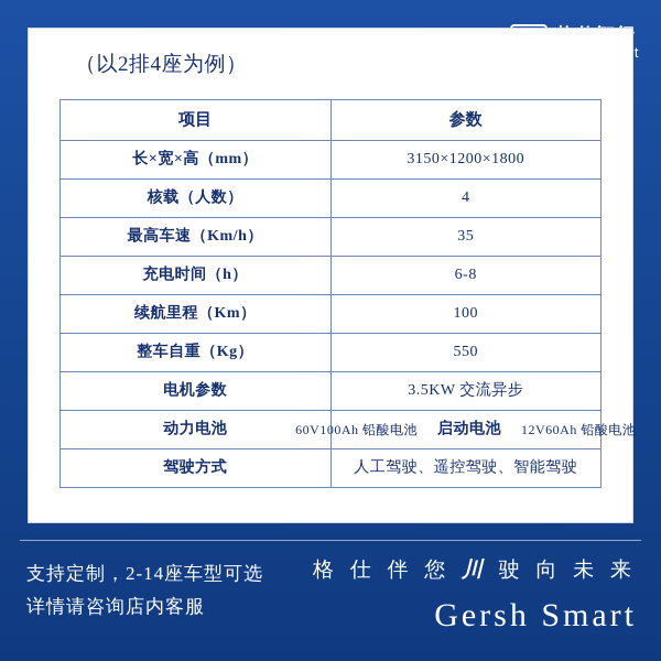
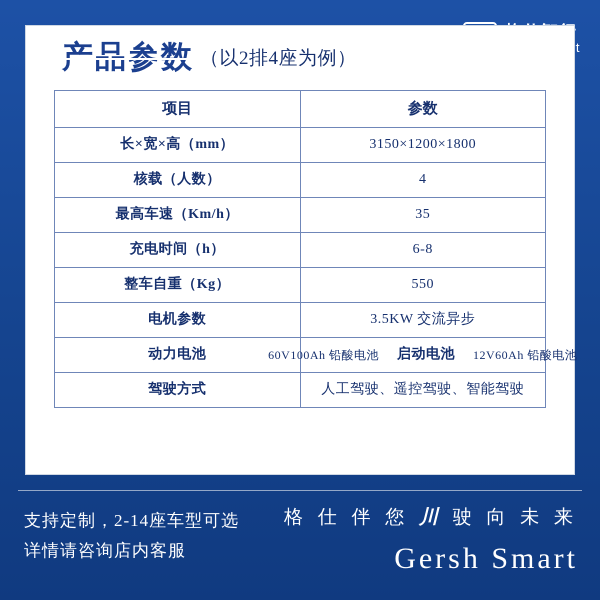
+ 产品参数
  （以2排4座为例）
  项目	参数
  长×宽×高（mm）	3150×1200×1800
  核载（人数）	4
  最高车速（Km/h）	35
  充电时间（h）	6-8
- 续航里程（Km）	100
  整车自重（Kg）	550
  电机参数	3.5KW 交流异步
  动力电池	60V100Ah 铅酸电池 启动电池 12V60Ah 铅酸电池
  驾驶方式	人工驾驶、遥控驾驶、智能驾驶
  支持定制，2-14座车型可选
  详情请咨询店内客服
  格 仕 伴 您 川 驶 向 未 来
  Gersh Smart
